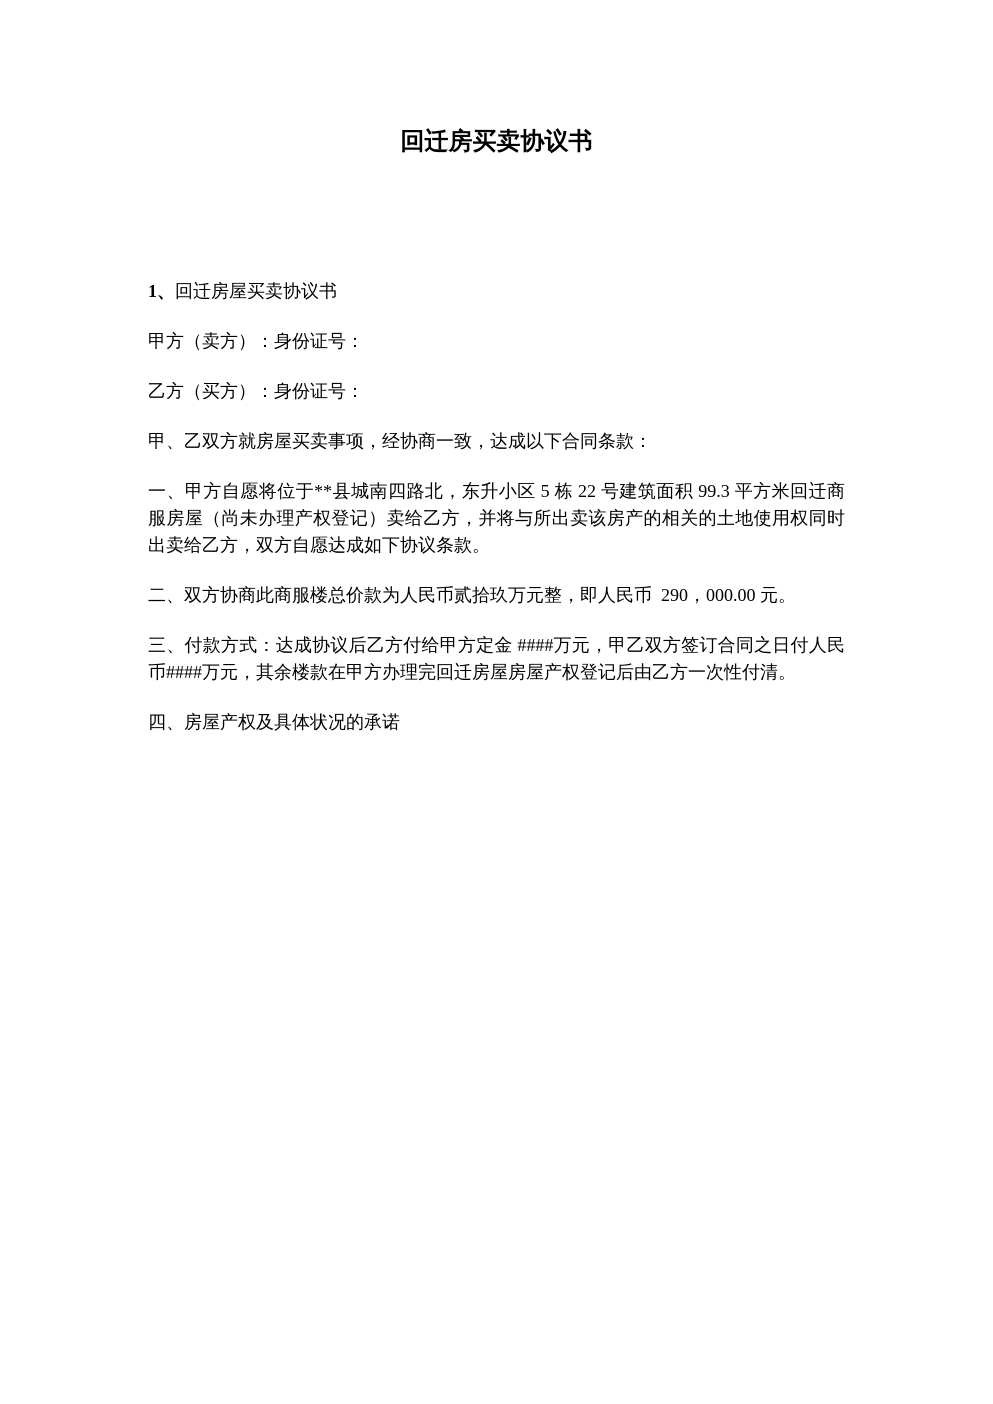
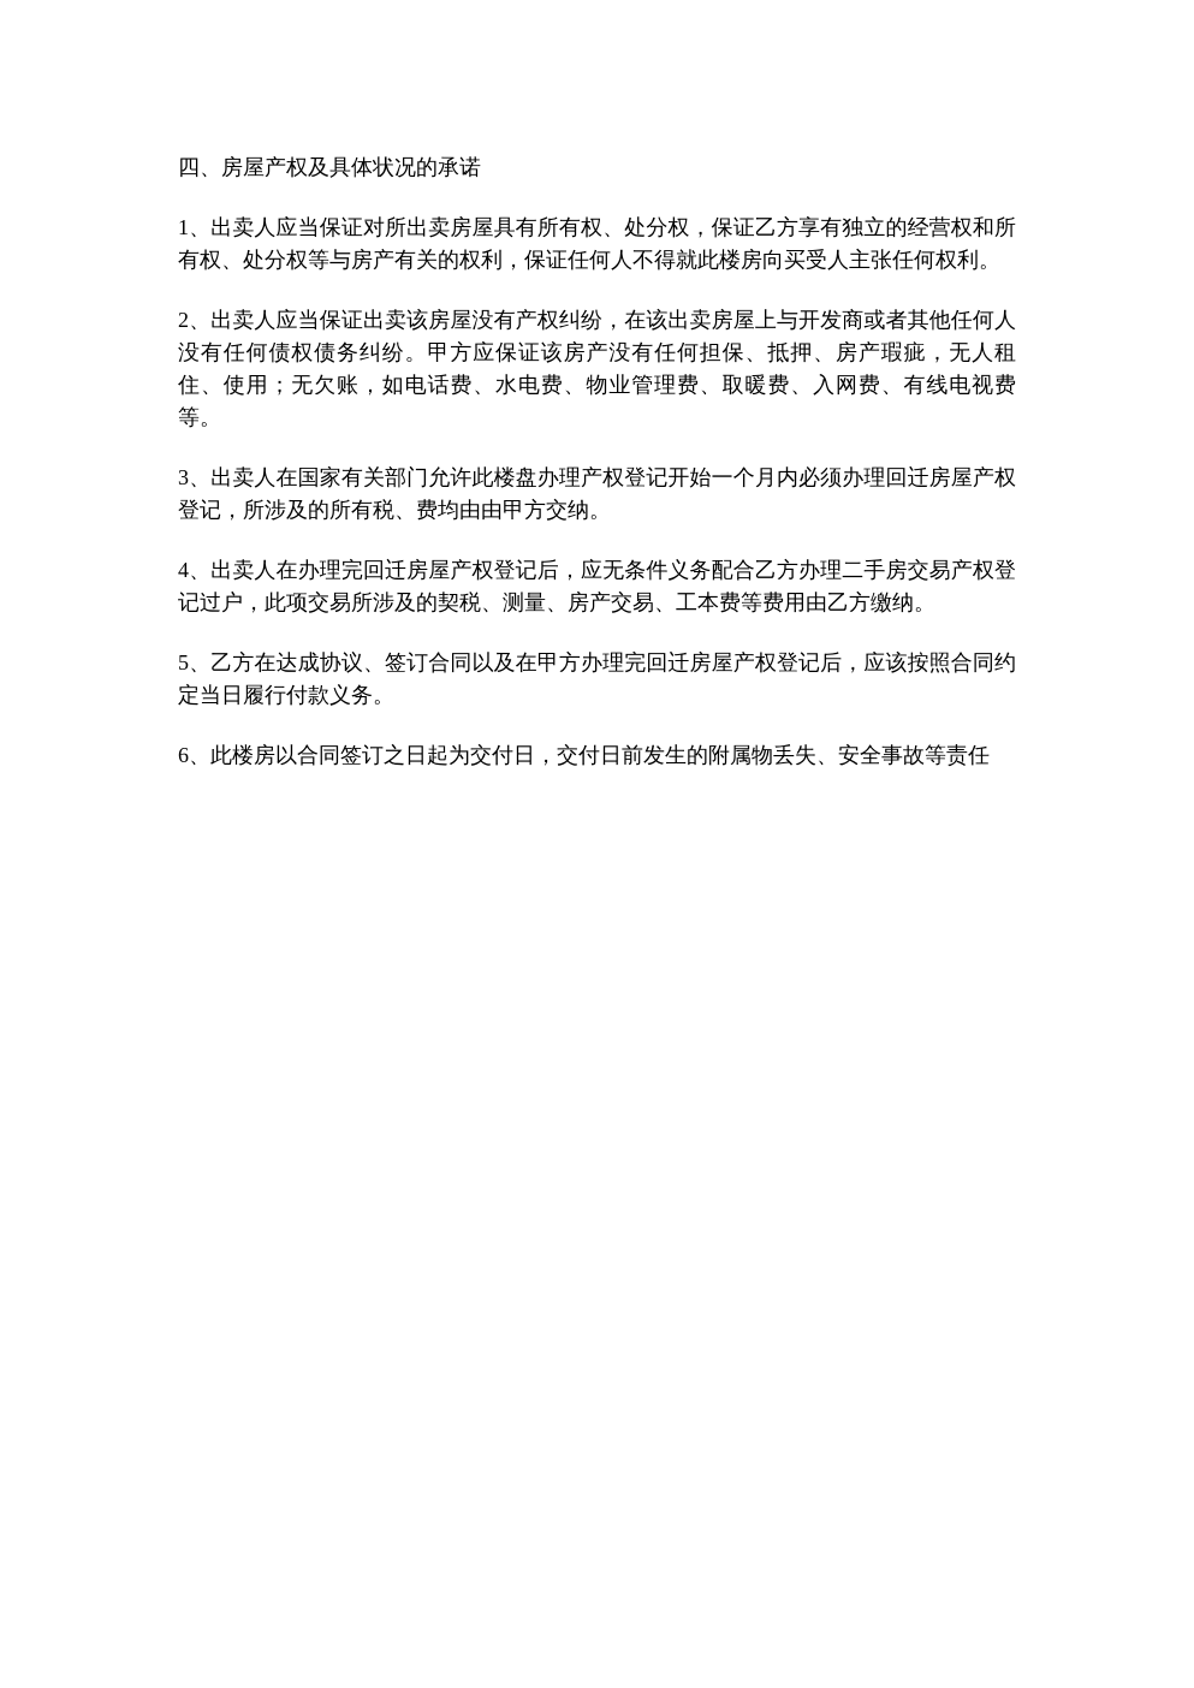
- 回迁房买卖协议书
- 1、回迁房屋买卖协议书
- 甲方（卖方）：身份证号：
- 乙方（买方）：身份证号：
- 甲、乙双方就房屋买卖事项，经协商一致，达成以下合同条款：
- 一、甲方自愿将位于**县城南四路北，东升小区 5 栋 22 号建筑面积 99.3 平方米回迁商服房屋（尚未办理产权登记）卖给乙方，并将与所出卖该房产的相关的土地使用权同时出卖给乙方，双方自愿达成如下协议条款。
- 二、双方协商此商服楼总价款为人民币贰拾玖万元整，即人民币 290，000.00 元。
- 三、付款方式：达成协议后乙方付给甲方定金 ####万元，甲乙双方签订合同之日付人民币####万元，其余楼款在甲方办理完回迁房屋房屋产权登记后由乙方一次性付清。
  四、房屋产权及具体状况的承诺
+ 1、出卖人应当保证对所出卖房屋具有所有权、处分权，保证乙方享有独立的经营权和所有权、处分权等与房产有关的权利，保证任何人不得就此楼房向买受人主张任何权利。
+ 2、出卖人应当保证出卖该房屋没有产权纠纷，在该出卖房屋上与开发商或者其他任何人没有任何债权债务纠纷。甲方应保证该房产没有任何担保、抵押、房产瑕疵，无人租住、使用；无欠账，如电话费、水电费、物业管理费、取暖费、入网费、有线电视费等。
+ 3、出卖人在国家有关部门允许此楼盘办理产权登记开始一个月内必须办理回迁房屋产权登记，所涉及的所有税、费均由由甲方交纳。
+ 4、出卖人在办理完回迁房屋产权登记后，应无条件义务配合乙方办理二手房交易产权登记过户，此项交易所涉及的契税、测量、房产交易、工本费等费用由乙方缴纳。
+ 5、乙方在达成协议、签订合同以及在甲方办理完回迁房屋产权登记后，应该按照合同约定当日履行付款义务。
+ 6、此楼房以合同签订之日起为交付日，交付日前发生的附属物丢失、安全事故等责任
